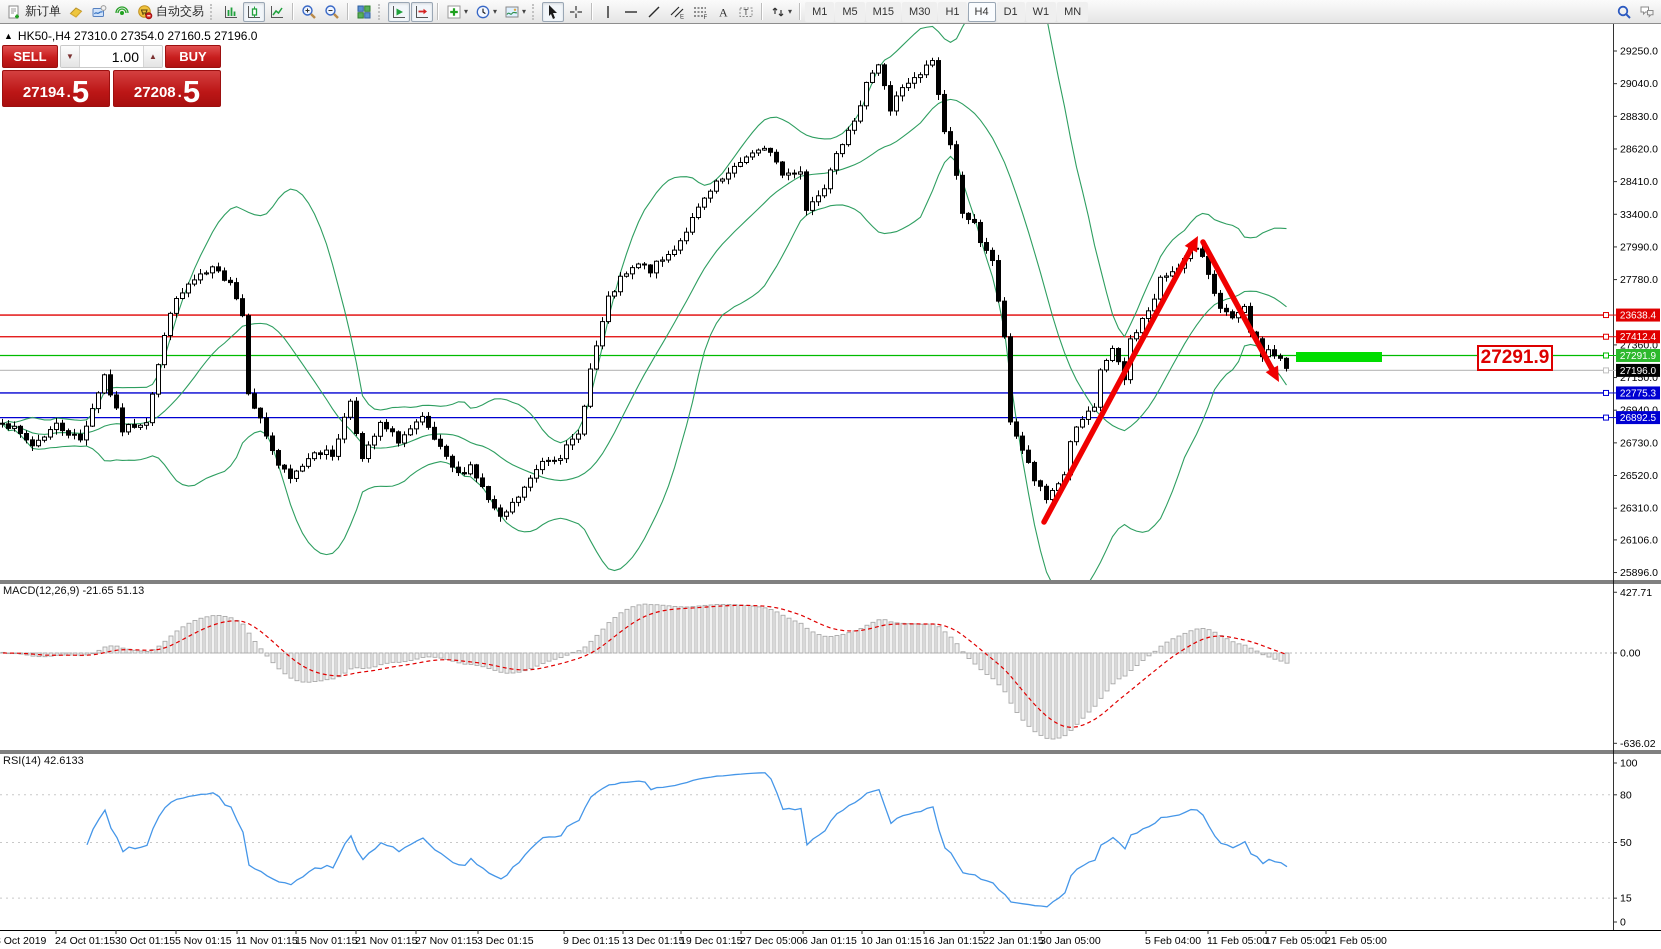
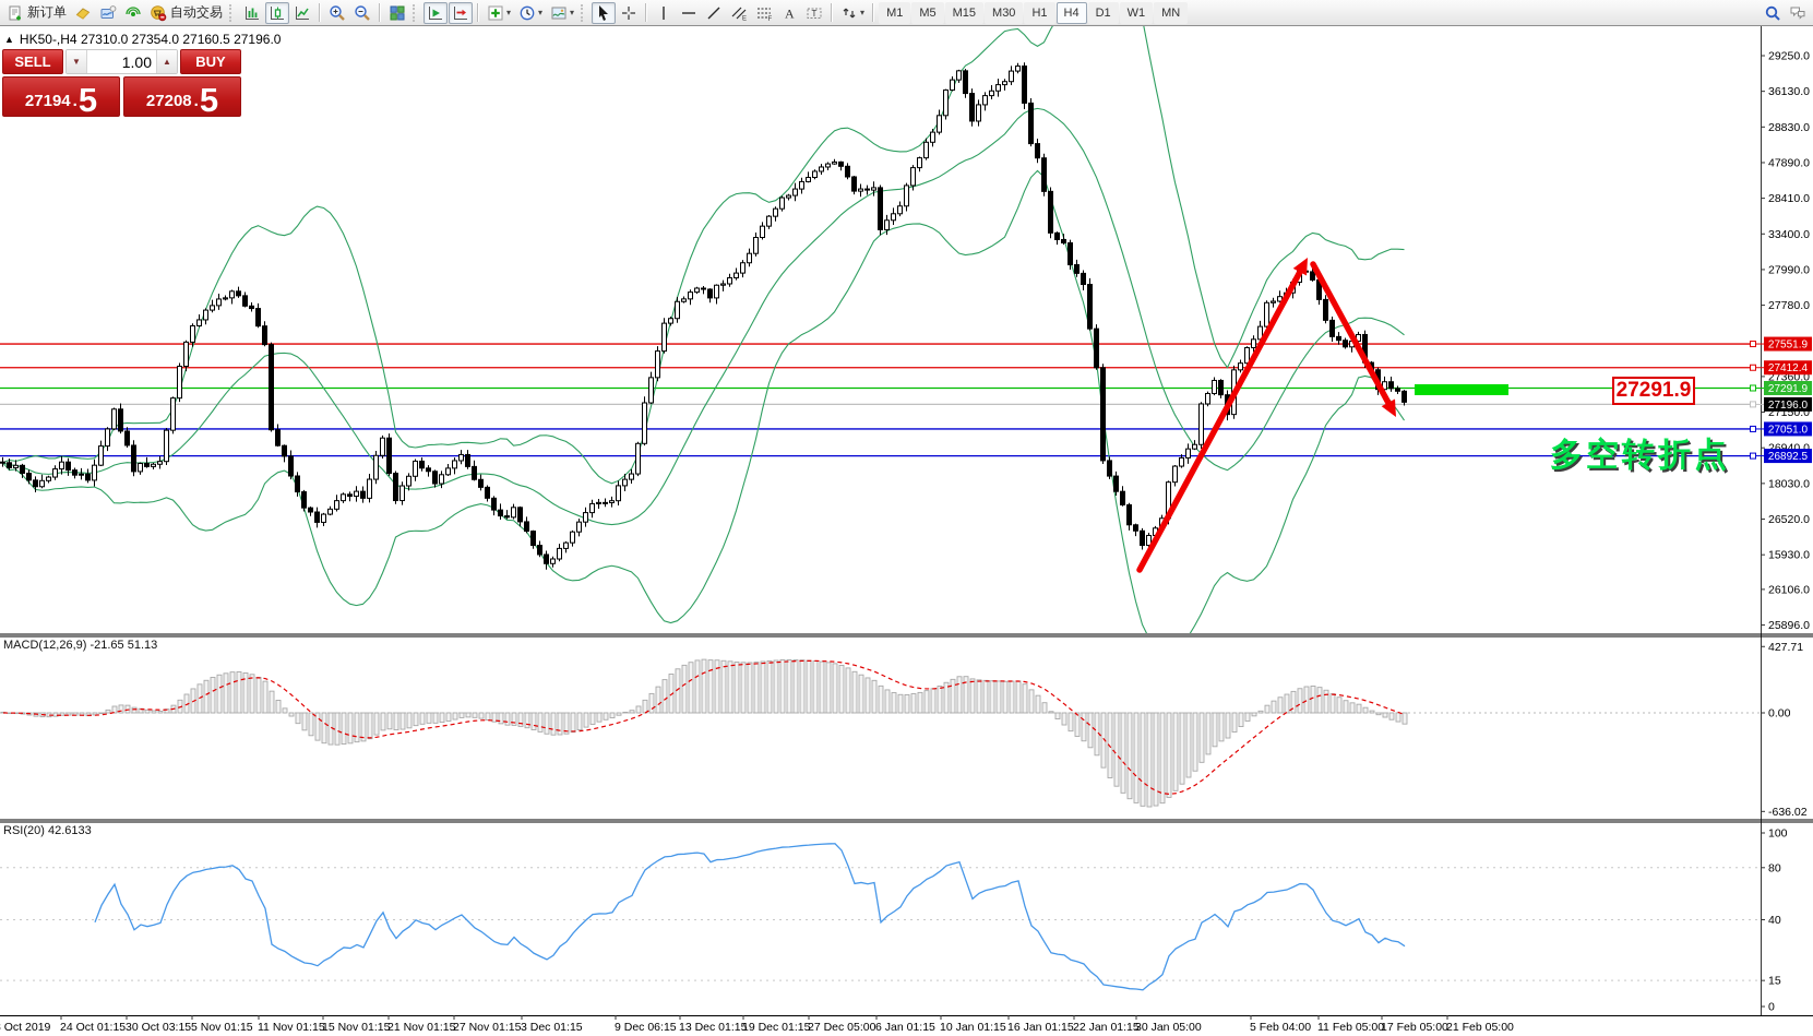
  新订单
  自动交易
  ▾
  ▾
  ▾
  A
  T
  ▾
  M1
  M5
  M15
  M30
  H1
  H4
  D1
  W1
  MN
  29250.0
- 29040.0
+ 36130.0
  28830.0
- 28620.0
+ 47890.0
  28410.0
  33400.0
  27990.0
  27780.0
  27360.0
  27150.0
  26940.0
- 26730.0
+ 18030.0
  26520.0
- 26310.0
+ 15930.0
  26106.0
  25896.0
- 23638.4
+ 27551.9
  27412.4
  27291.9
  27196.0
- 22775.3
+ 27051.0
  26892.5
  427.71
  0.00
  -636.02
  100
  80
- 50
+ 40
  15
  0
  Oct 2019
  24 Oct 01:15
- 30 Oct 01:15
+ 30 Oct 03:15
  5 Nov 01:15
  11 Nov 01:15
  15 Nov 01:15
  21 Nov 01:15
  27 Nov 01:15
  3 Dec 01:15
- 9 Dec 01:15
+ 9 Dec 06:15
  13 Dec 01:15
  19 Dec 01:15
  27 Dec 05:00
  6 Jan 01:15
  10 Jan 01:15
  16 Jan 01:15
  22 Jan 01:15
  30 Jan 05:00
  5 Feb 04:00
  11 Feb 05:00
  17 Feb 05:00
  21 Feb 05:00
  ▲
  HK50-,H4 27310.0 27354.0 27160.5 27196.0
  SELL
  ▼
  1.00
  ▲
  BUY
  27194
  .
  5
  27208
  .
  5
  MACD(12,26,9) -21.65 51.13
- RSI(14) 42.6133
+ RSI(20) 42.6133
  27291.9
+ 多空转折点
